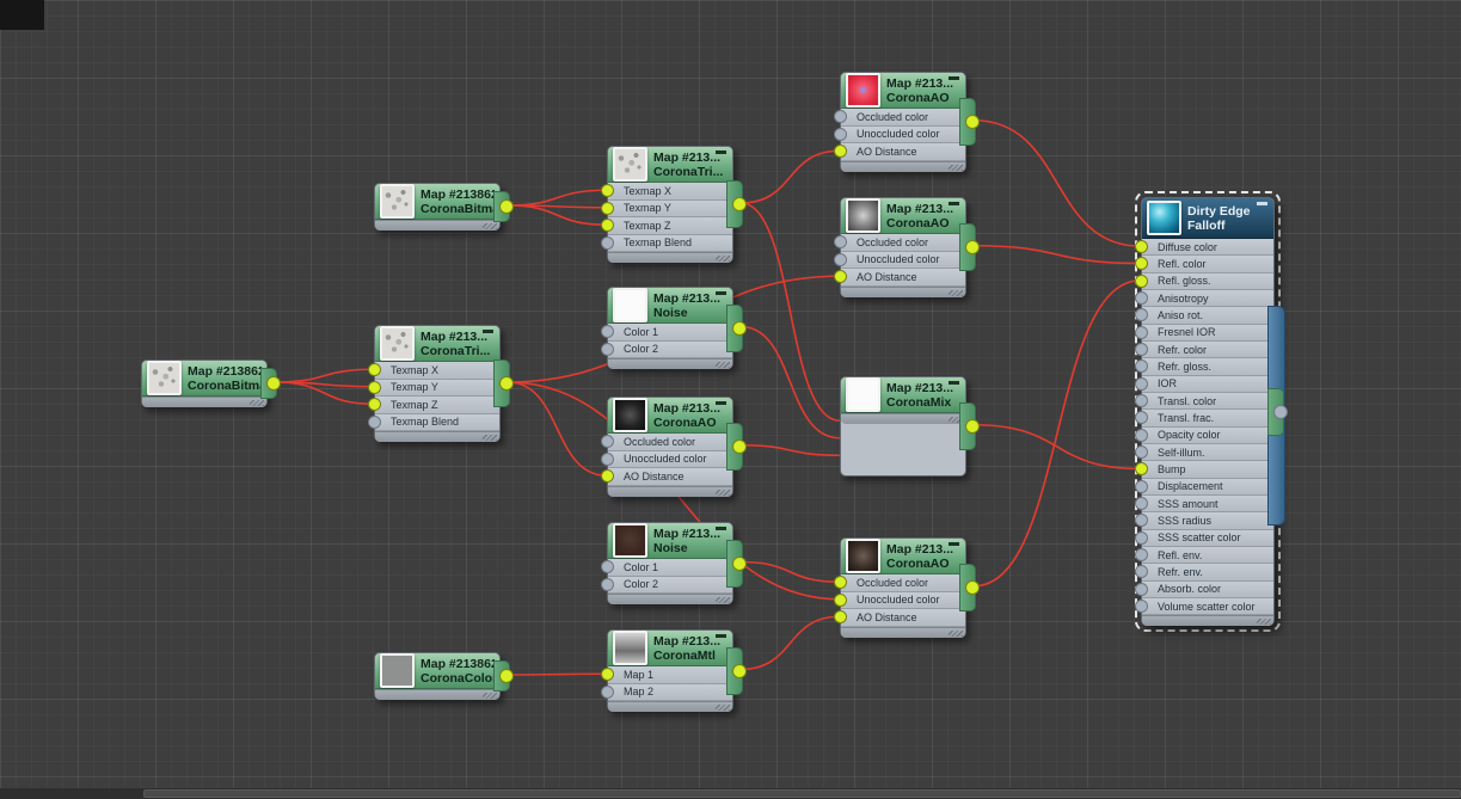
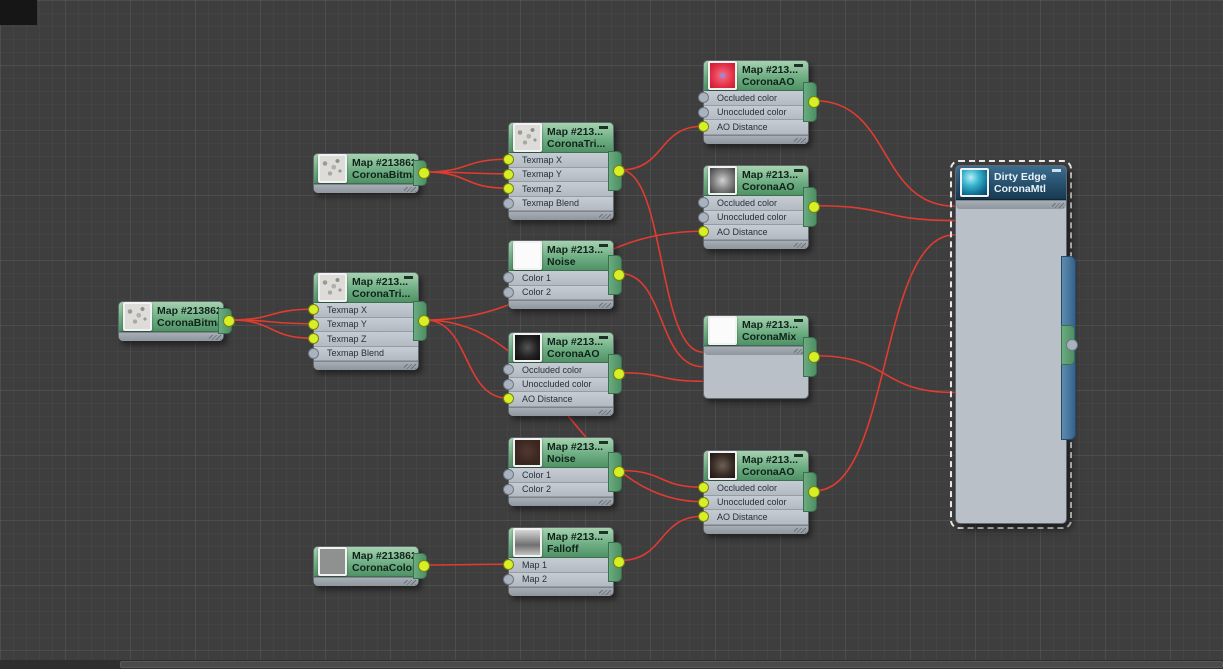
  CoronaBitm
  CoronaBitm
  CoronaColo
  Map #213...
  CoronaTri...
  Texmap X
  Texmap Y
  Texmap Z
  Texmap Blend
  Map #213...
  CoronaTri...
  Texmap X
  Texmap Y
  Texmap Z
  Texmap Blend
  Map #213...
  Noise
  Color 1
  Color 2
  Map #213...
  CoronaAO
  Occluded color
  Unoccluded color
  AO Distance
  Map #213...
  Noise
  Color 1
  Color 2
  Map #213...
- CoronaMtl
+ Falloff
  Map 1
  Map 2
  Map #213...
  CoronaAO
  Occluded color
  Unoccluded color
  AO Distance
  Map #213...
  CoronaAO
  Occluded color
  Unoccluded color
  AO Distance
  Map #213...
  CoronaMix
  Map #213...
  CoronaAO
  Occluded color
  Unoccluded color
  AO Distance
  Dirty Edge
- Falloff
+ CoronaMtl
- Diffuse color
- Refl. color
- Refl. gloss.
- Anisotropy
- Aniso rot.
- Fresnel IOR
- Refr. color
- Refr. gloss.
- IOR
- Transl. color
- Transl. frac.
- Opacity color
- Self-illum.
- Bump
- Displacement
- SSS amount
- SSS radius
- SSS scatter color
- Refl. env.
- Refr. env.
- Absorb. color
- Volume scatter color
